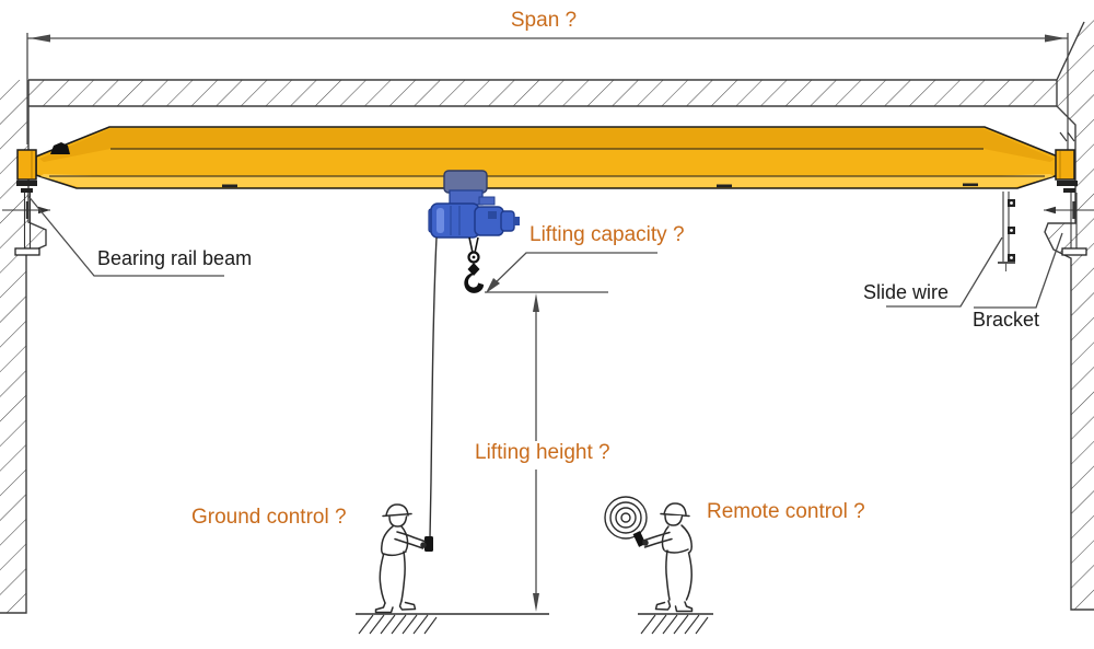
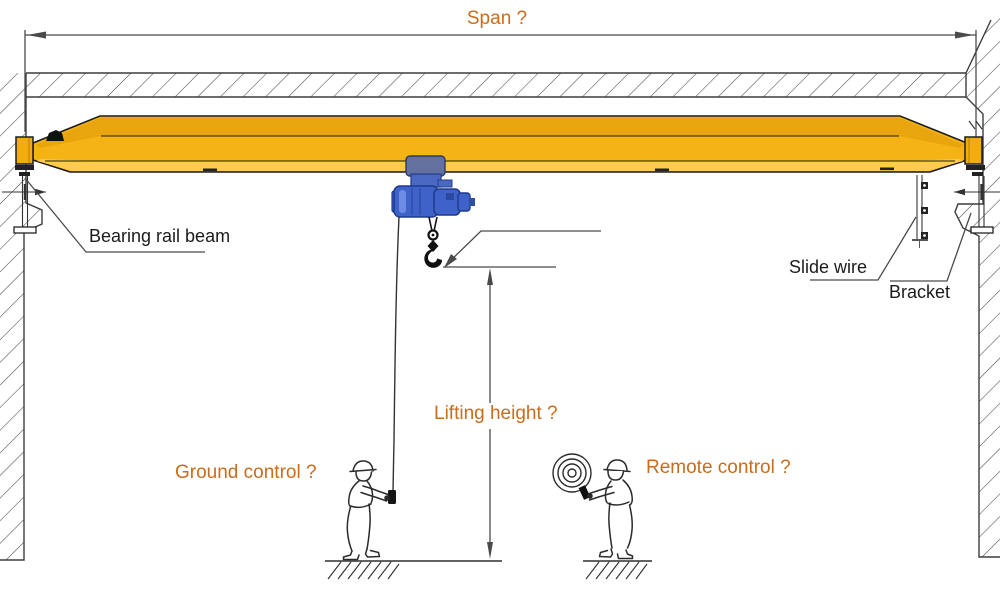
  Span ?
  Bearing rail beam
- Lifting capacity ?
  Slide wire
  Bracket
  Lifting height ?
  Ground control ?
  Remote control ?
